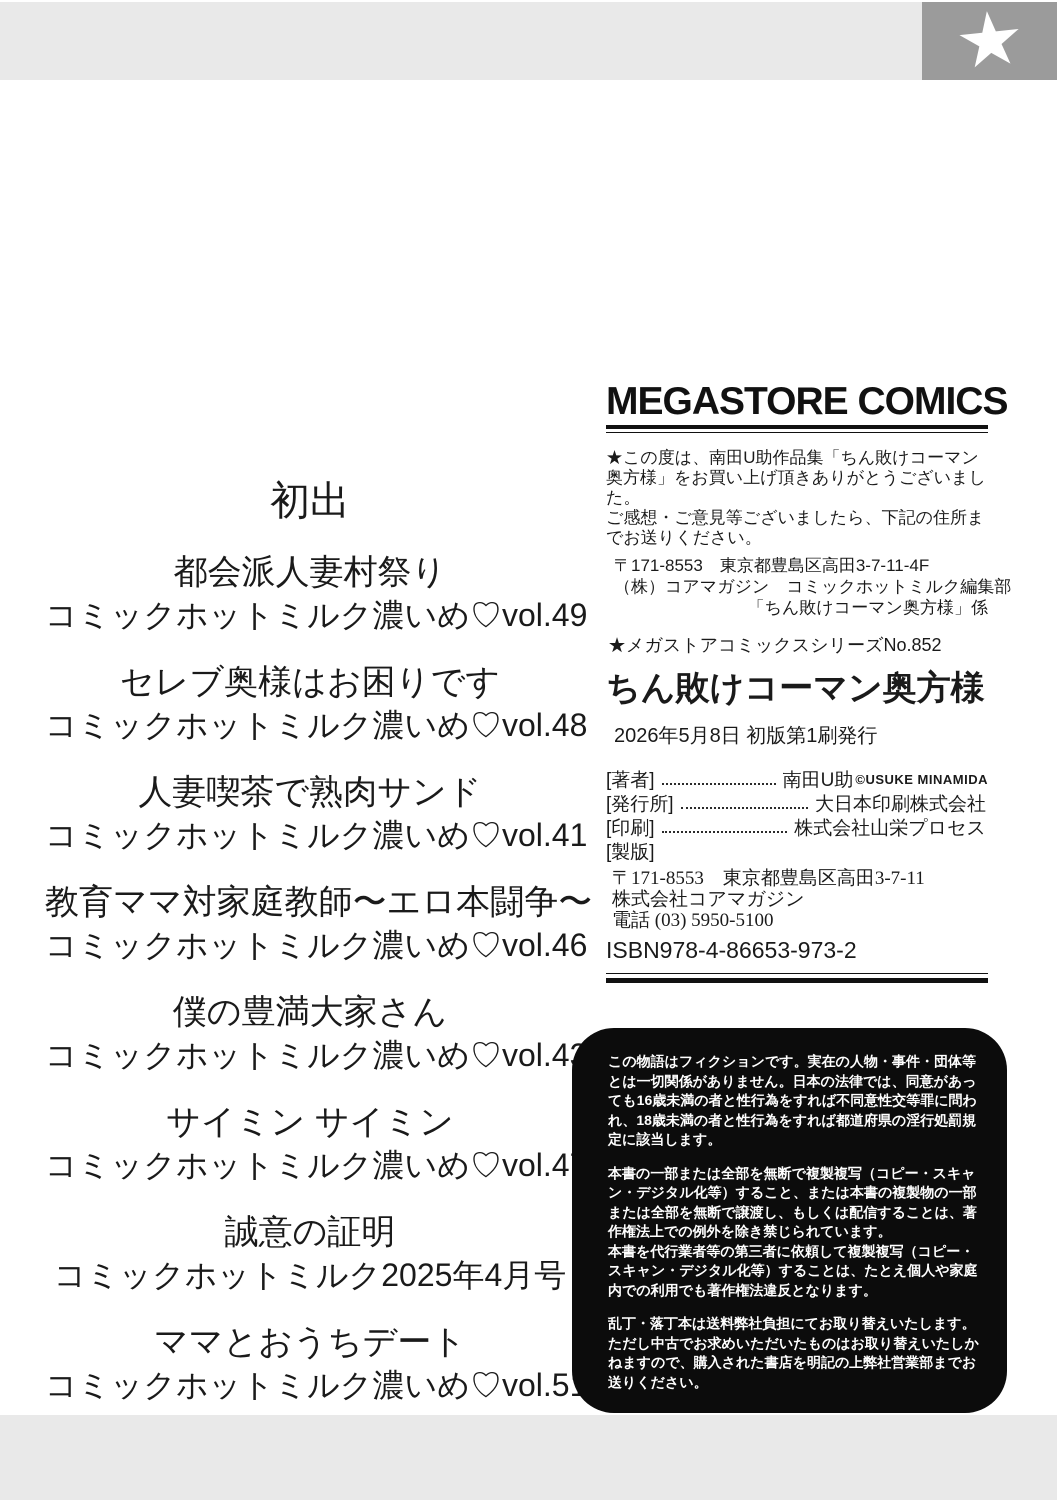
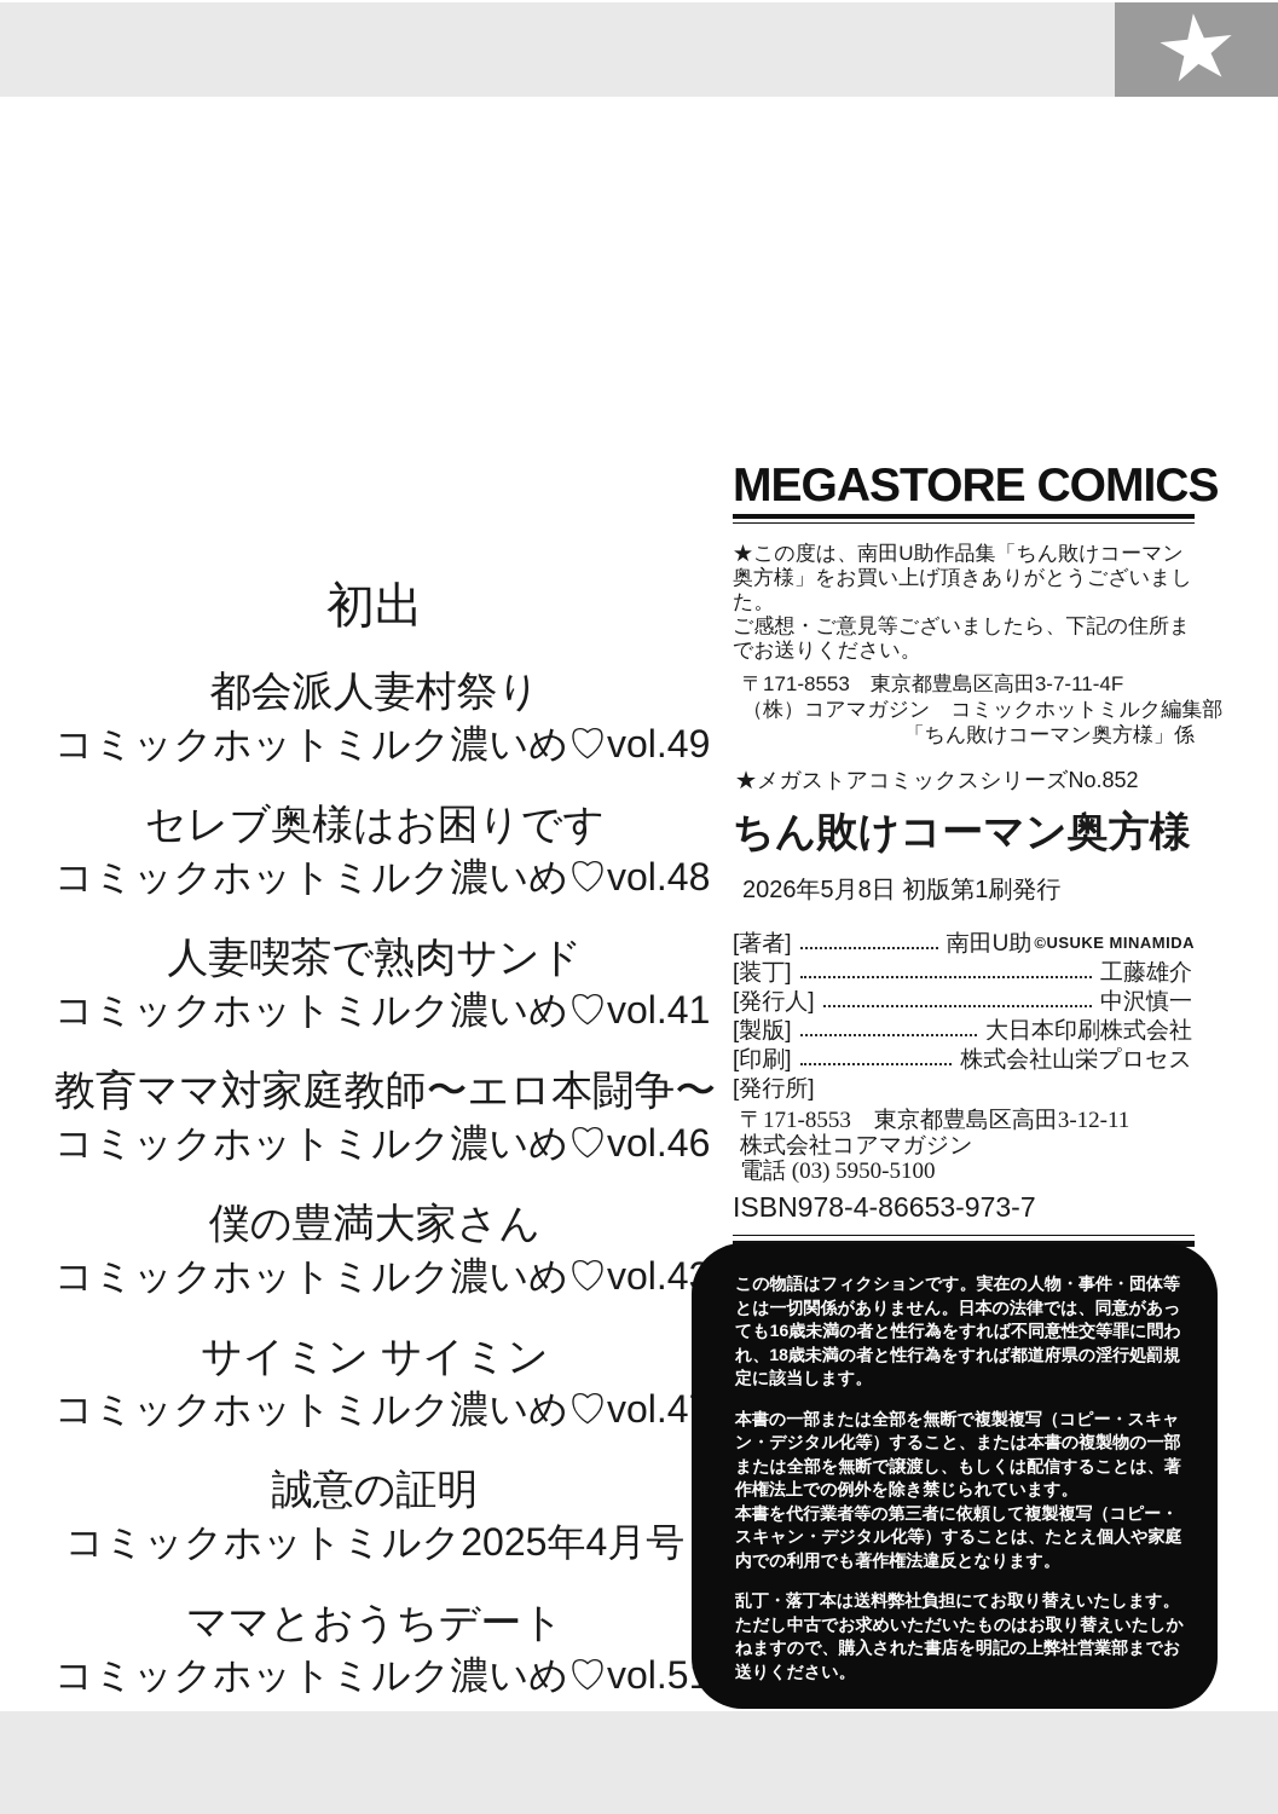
  初出
  都会派人妻村祭り
  コミックホットミルク濃いめ♡vol.49
  セレブ奥様はお困りです
  コミックホットミルク濃いめ♡vol.48
  人妻喫茶で熟肉サンド
  コミックホットミルク濃いめ♡vol.41
  教育ママ対家庭教師〜エロ本闘争〜
  コミックホットミルク濃いめ♡vol.46
  僕の豊満大家さん
  コミックホットミルク濃いめ♡vol.4
  サイミン サイミン
  コミックホットミルク濃いめ♡vol.4
  誠意の証明
  コミックホットミルク2025年4月号
  ママとおうちデート
  コミックホットミルク濃いめ♡vol.5
  MEGASTORE COMICS
  ★この度は、南田U助作品集「ちん敗けコーマン奥方様」をお買い上げ頂きありがとうございました。
  ご感想・ご意見等ございましたら、下記の住所までお送りください。
  〒171-8553 東京都豊島区高田3-7-11-4F
  （株）コアマガジン コミックホットミルク編集部
  「ちん敗けコーマン奥方様」係
  ★メガストアコミックスシリーズNo.852
  ちん敗けコーマン奥方様
  2026年5月8日 初版第1刷発行
  [著者]
  南田U助
  ©USUKE MINAMIDA
+ [装丁]
+ 工藤雄介
+ [発行人]
+ 中沢慎一
- [発行所]
+ [製版]
  大日本印刷株式会社
  [印刷]
  株式会社山栄プロセス
- [製版]
+ [発行所]
- 〒171-8553 東京都豊島区高田3-7-11
+ 〒171-8553 東京都豊島区高田3-12-11
  株式会社コアマガジン
  電話 (03) 5950-5100
- ISBN978-4-86653-973-2
+ ISBN978-4-86653-973-7
  この物語はフィクションです。実在の人物・事件・団体等とは一切関係がありません。日本の法律では、同意があっても16歳未満の者と性行為をすれば不同意性交等罪に問われ、18歳未満の者と性行為をすれば都道府県の淫行処罰規定に該当します。
  本書の一部または全部を無断で複製複写（コピー・スキャン・デジタル化等）すること、または本書の複製物の一部または全部を無断で譲渡し、もしくは配信することは、著作権法上での例外を除き禁じられています。
  本書を代行業者等の第三者に依頼して複製複写（コピー・スキャン・デジタル化等）することは、たとえ個人や家庭内での利用でも著作権法違反となります。
  乱丁・落丁本は送料弊社負担にてお取り替えいたします。
  ただし中古でお求めいただいたものはお取り替えいたしかねますので、購入された書店を明記の上弊社営業部までお送りください。
